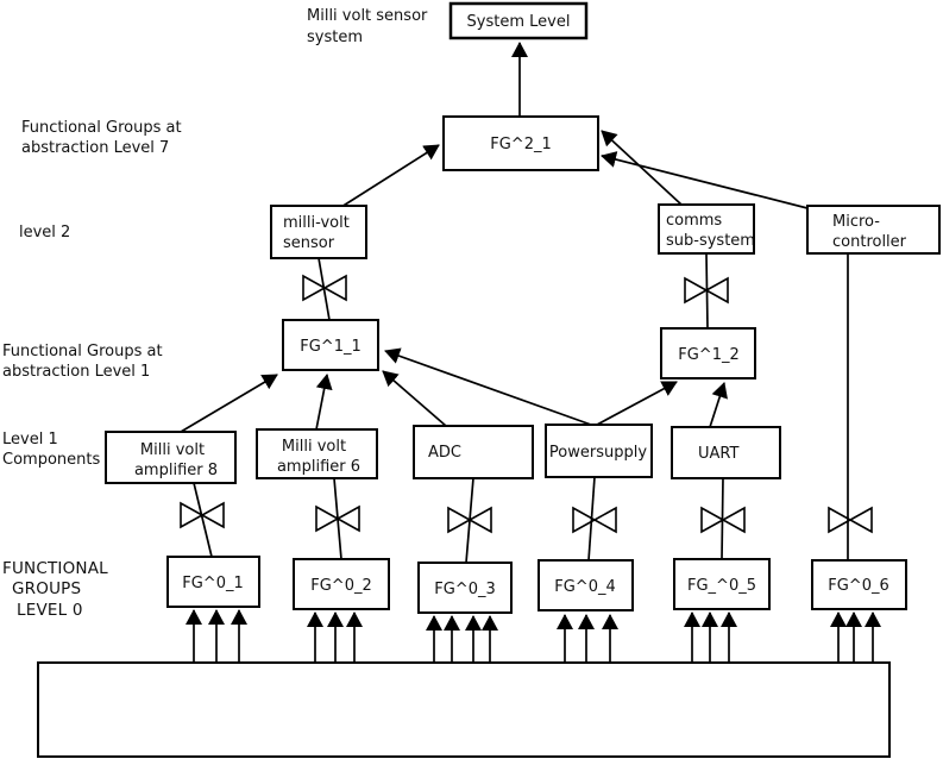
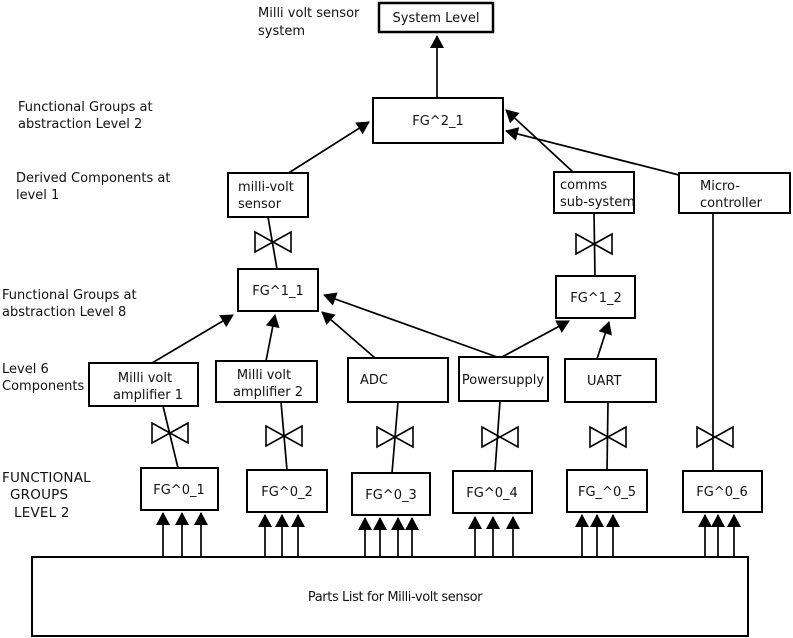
  System Level
  FG^2_1
  milli-volt
  sensor
  comms
  sub-system
  Micro-
  controller
  FG^1_1
  FG^1_2
  Milli volt
- amplifier 8
+ amplifier 1
  Milli volt
- amplifier 6
+ amplifier 2
  ADC
  Powersupply
  UART
  FG^0_1
  FG^0_2
  FG^0_3
  FG^0_4
  FG_^0_5
  FG^0_6
+ Parts List for Milli-volt sensor
  Milli volt sensor
  system
  Functional Groups at
- abstraction Level 7
+ abstraction Level 2
+ Derived Components at
- level 2
+ level 1
  Functional Groups at
- abstraction Level 1
+ abstraction Level 8
- Level 1
+ Level 6
  Components
  FUNCTIONAL
  GROUPS
- LEVEL 0
+ LEVEL 2
